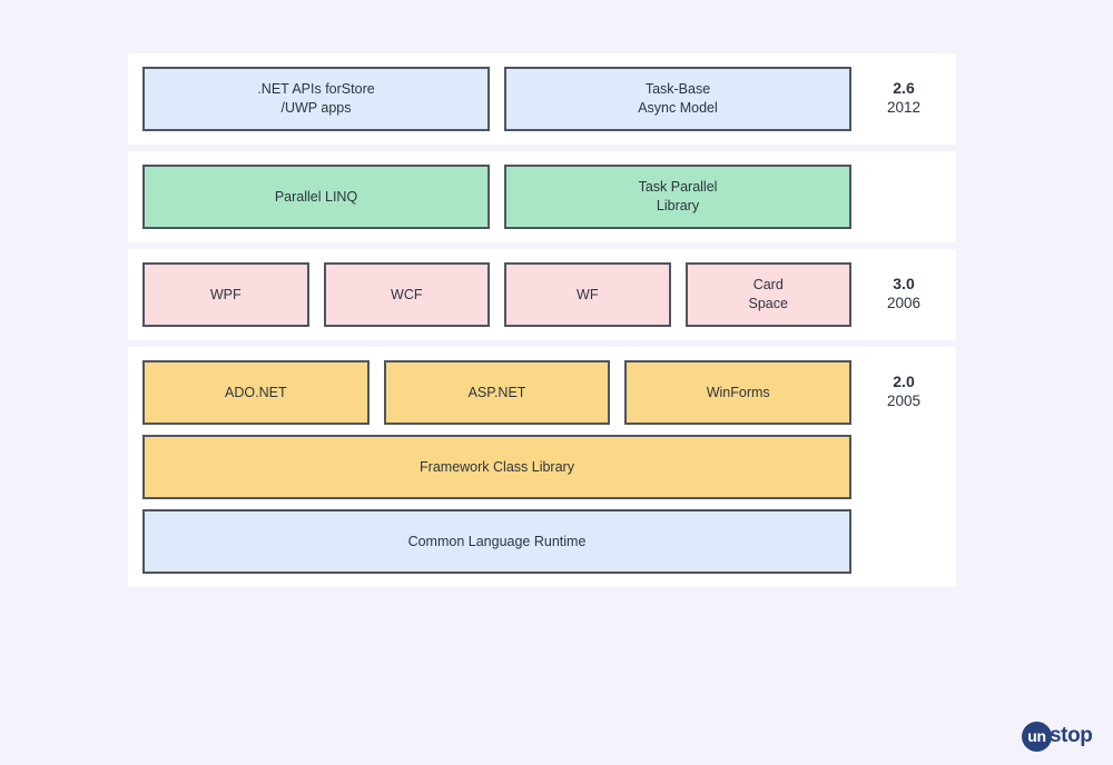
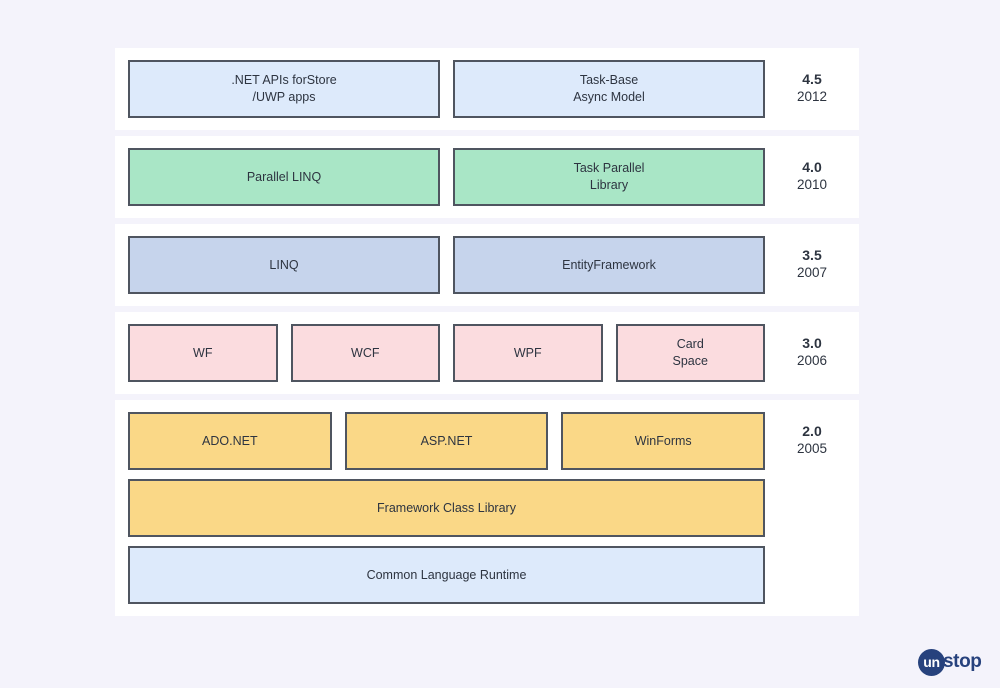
  .NET APIs forStore
  /UWP apps
  Task-Base
  Async Model
- 2.6
+ 4.5
  2012
  Parallel LINQ
  Task Parallel
  Library
+ 4.0
+ 2010
+ LINQ
+ EntityFramework
+ 3.5
+ 2007
- WPF
+ WF
  WCF
- WF
+ WPF
  Card
  Space
  3.0
  2006
  ADO.NET
  ASP.NET
  WinForms
  Framework Class Library
  Common Language Runtime
  2.0
  2005
  un
  stop
